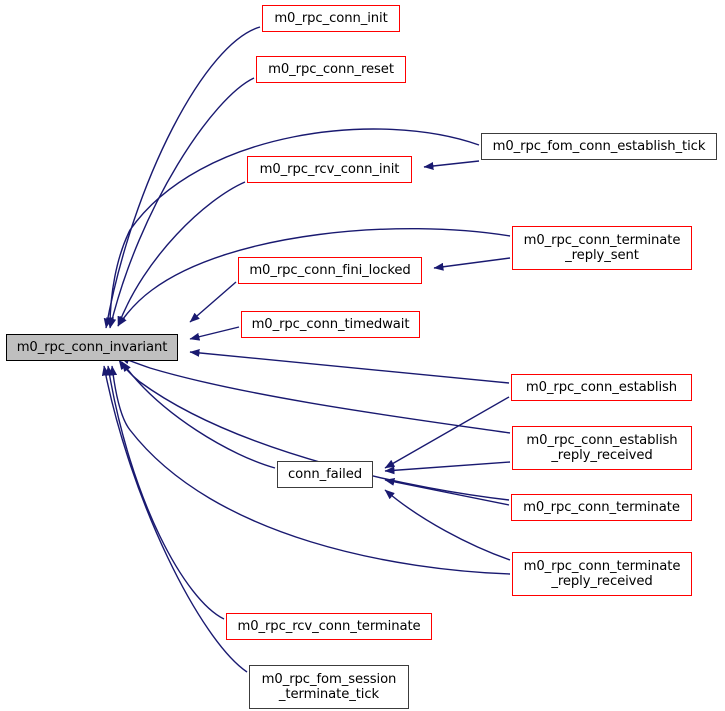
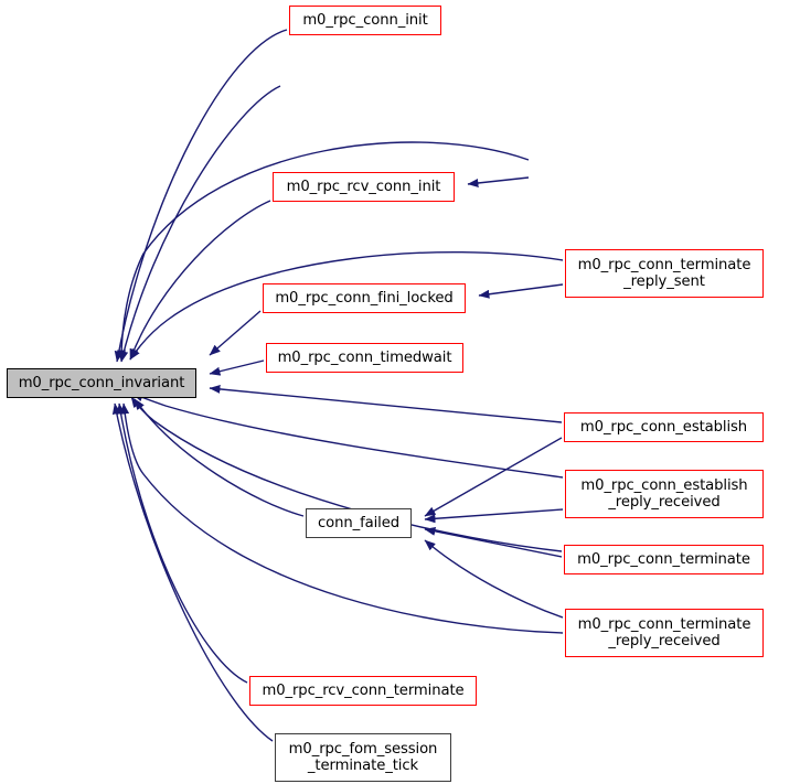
  m0_rpc_conn_invariant
  m0_rpc_conn_init
- m0_rpc_conn_reset
- m0_rpc_fom_conn_establish_tick
  m0_rpc_rcv_conn_init
  m0_rpc_conn_terminate
  _reply_sent
  m0_rpc_conn_fini_locked
  m0_rpc_conn_timedwait
  m0_rpc_conn_establish
  m0_rpc_conn_establish
  _reply_received
  conn_failed
  m0_rpc_conn_terminate
  m0_rpc_conn_terminate
  _reply_received
  m0_rpc_rcv_conn_terminate
  m0_rpc_fom_session
  _terminate_tick
